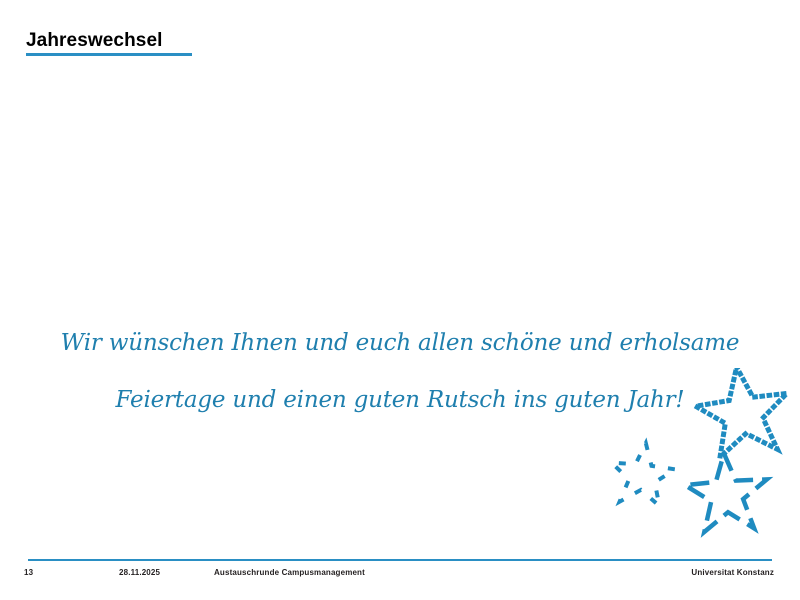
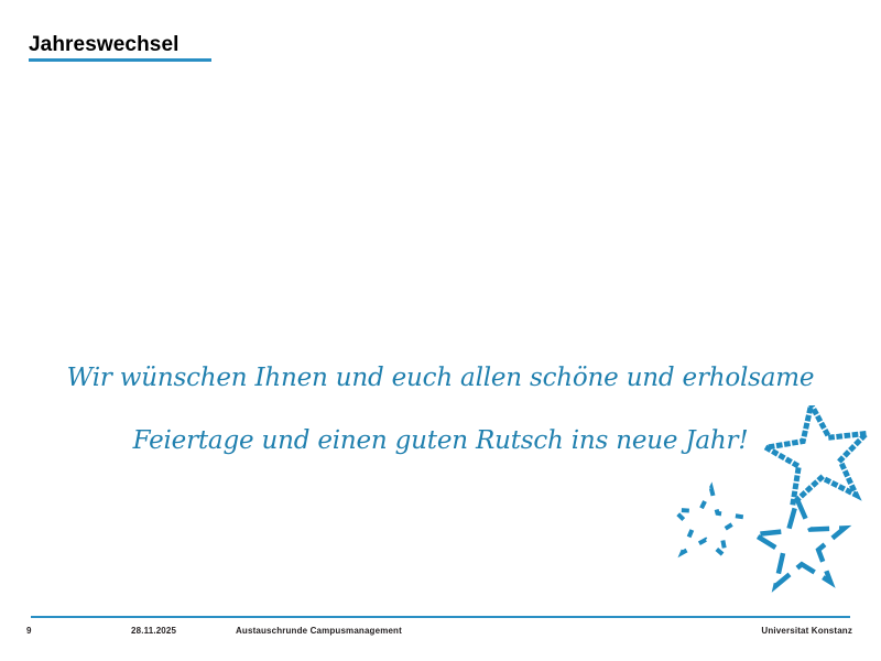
  Jahreswechsel
  Wir wünschen Ihnen und euch allen schöne und erholsame
- Feiertage und einen guten Rutsch ins guten Jahr!
+ Feiertage und einen guten Rutsch ins neue Jahr!
- 13
+ 9
  28.11.2025
  Austauschrunde Campusmanagement
  Universitat Konstanz
